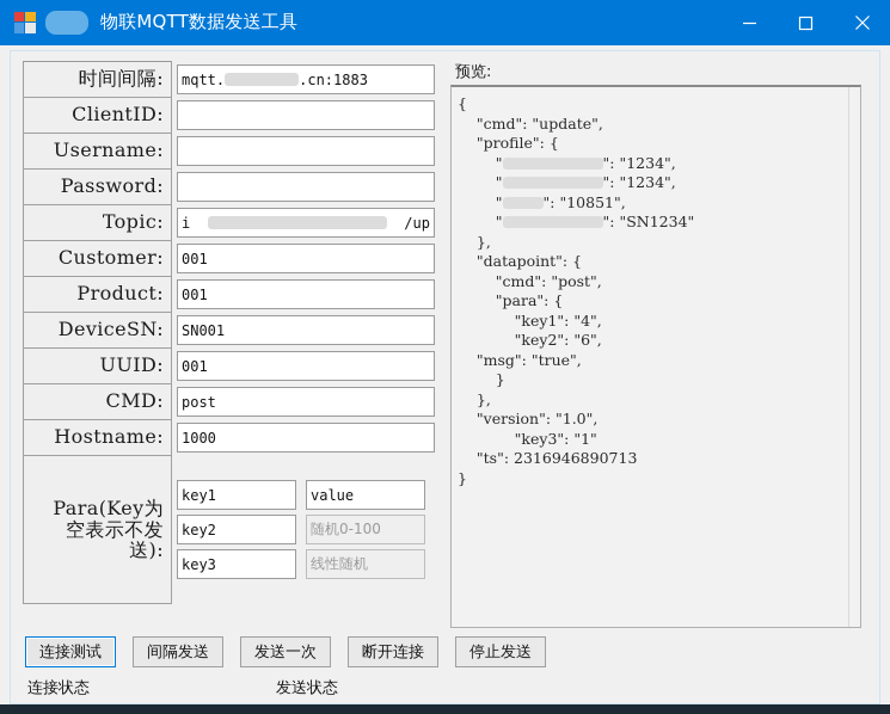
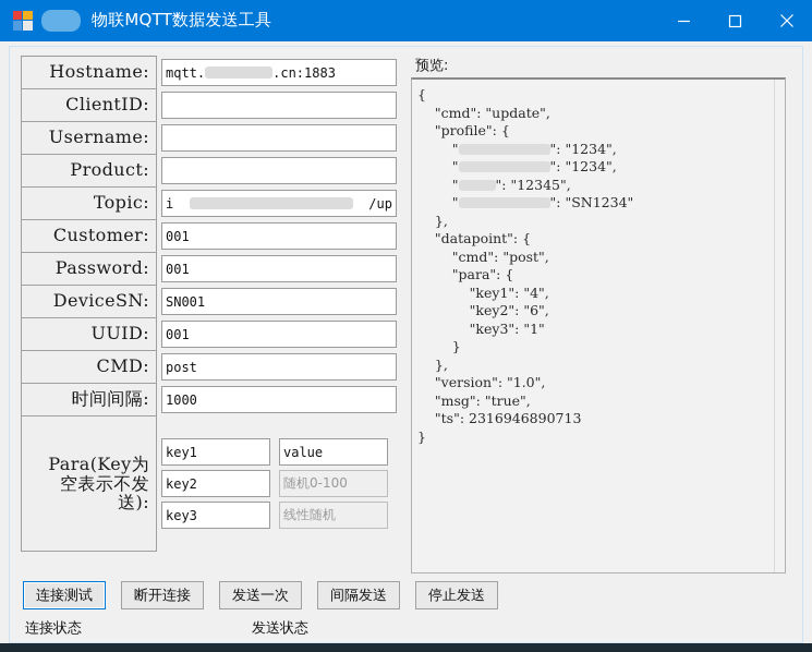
  物联MQTT数据发送工具
- 时间间隔:	mqtt. .cn:1883
+ Hostname:	mqtt. .cn:1883
  ClientID:
  Username:
- Password:
+ Product:
  Topic:	i /up
  Customer:	001
- Product:	001
+ Password:	001
  DeviceSN:	SN001
  UUID:	001
  CMD:	post
- Hostname:	1000
+ 时间间隔:	1000
  Para(Key为空表示不发送):	key1 valuekey2 随机0-100key3 线性随机
  预览:
  {
  "cmd": "update",
  "profile": {
  " ": "1234",
  " ": "1234",
- " ": "10851",
+ " ": "12345",
  " ": "SN1234"
  },
  "datapoint": {
  "cmd": "post",
  "para": {
  "key1": "4",
  "key2": "6",
- "msg": "true",
+ "key3": "1"
  }
  },
  "version": "1.0",
- "key3": "1"
+ "msg": "true",
  "ts": 2316946890713
  }
  连接测试
- 间隔发送
+ 断开连接
  发送一次
- 断开连接
+ 间隔发送
  停止发送
  连接状态
  发送状态
